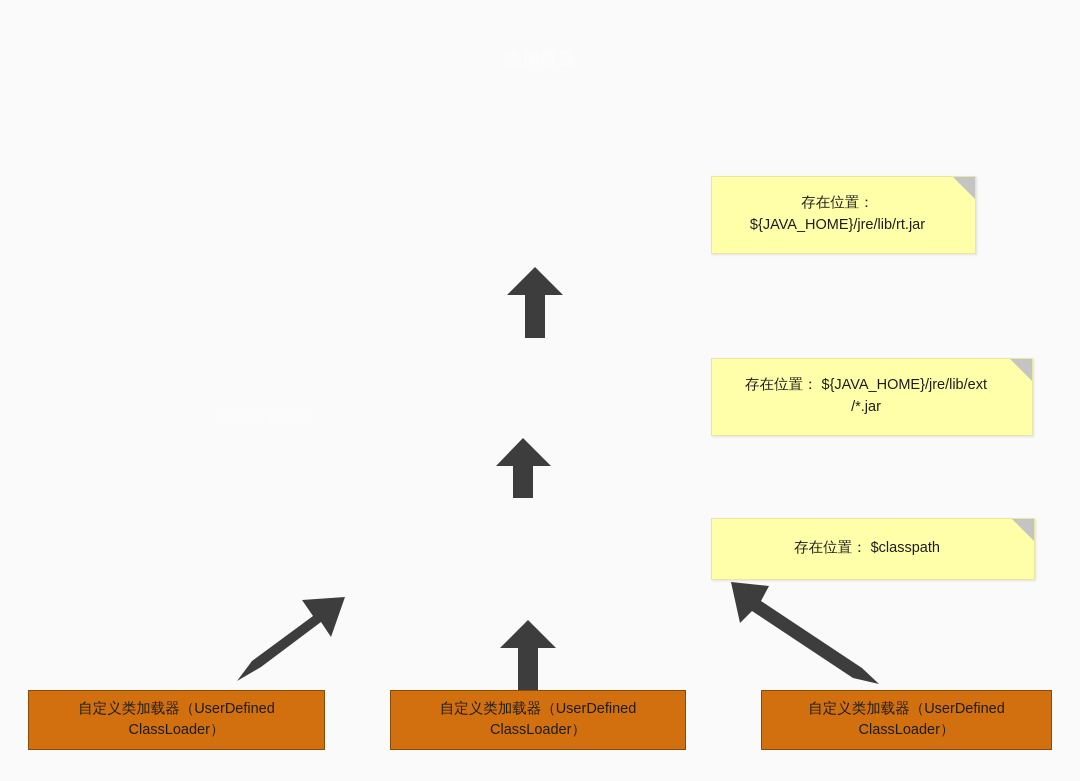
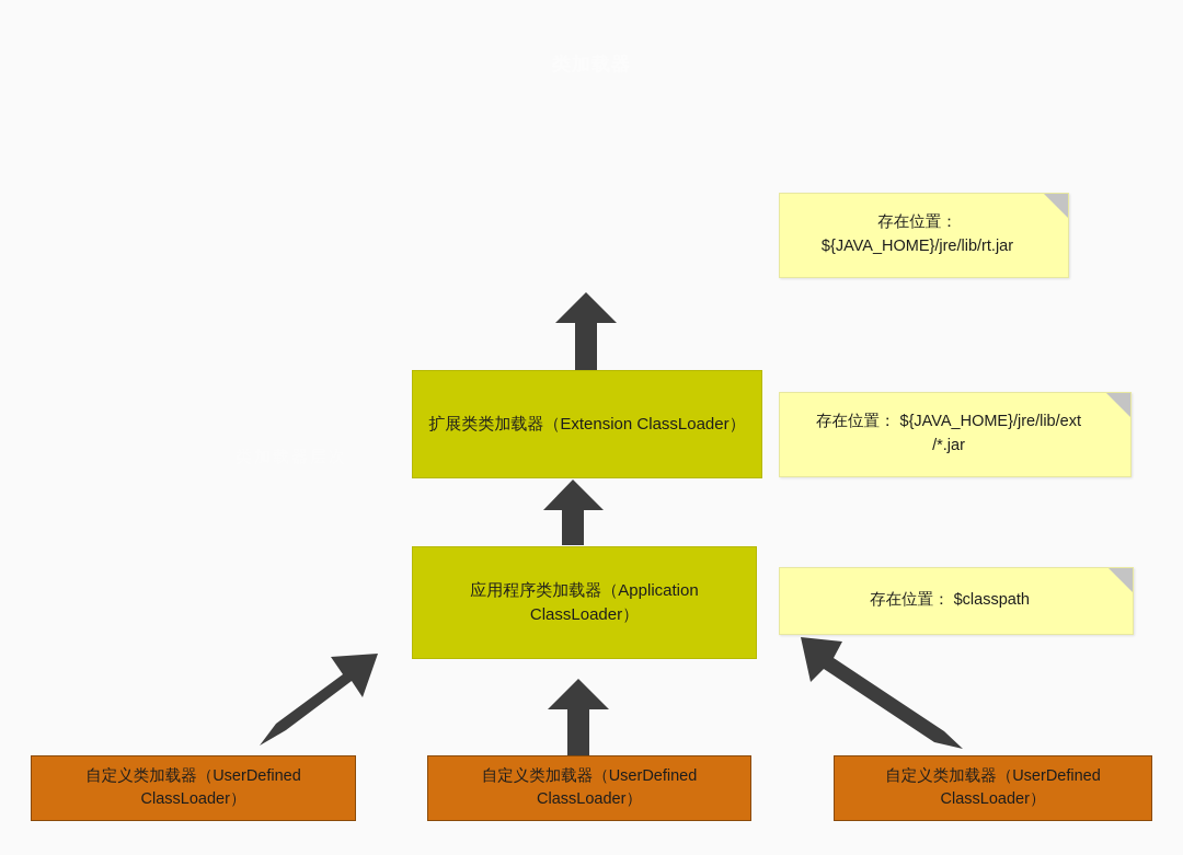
+ 扩展类类加载器（Extension ClassLoader）
+ 应用程序类加载器（Application ClassLoader）
  自定义类加载器（UserDefined ClassLoader）
  自定义类加载器（UserDefined ClassLoader）
  自定义类加载器（UserDefined ClassLoader）
  存在位置：
  ${JAVA_HOME}/jre/lib/rt.jar
  存在位置： ${JAVA_HOME}/jre/lib/ext
  /*.jar
  存在位置： $classpath
